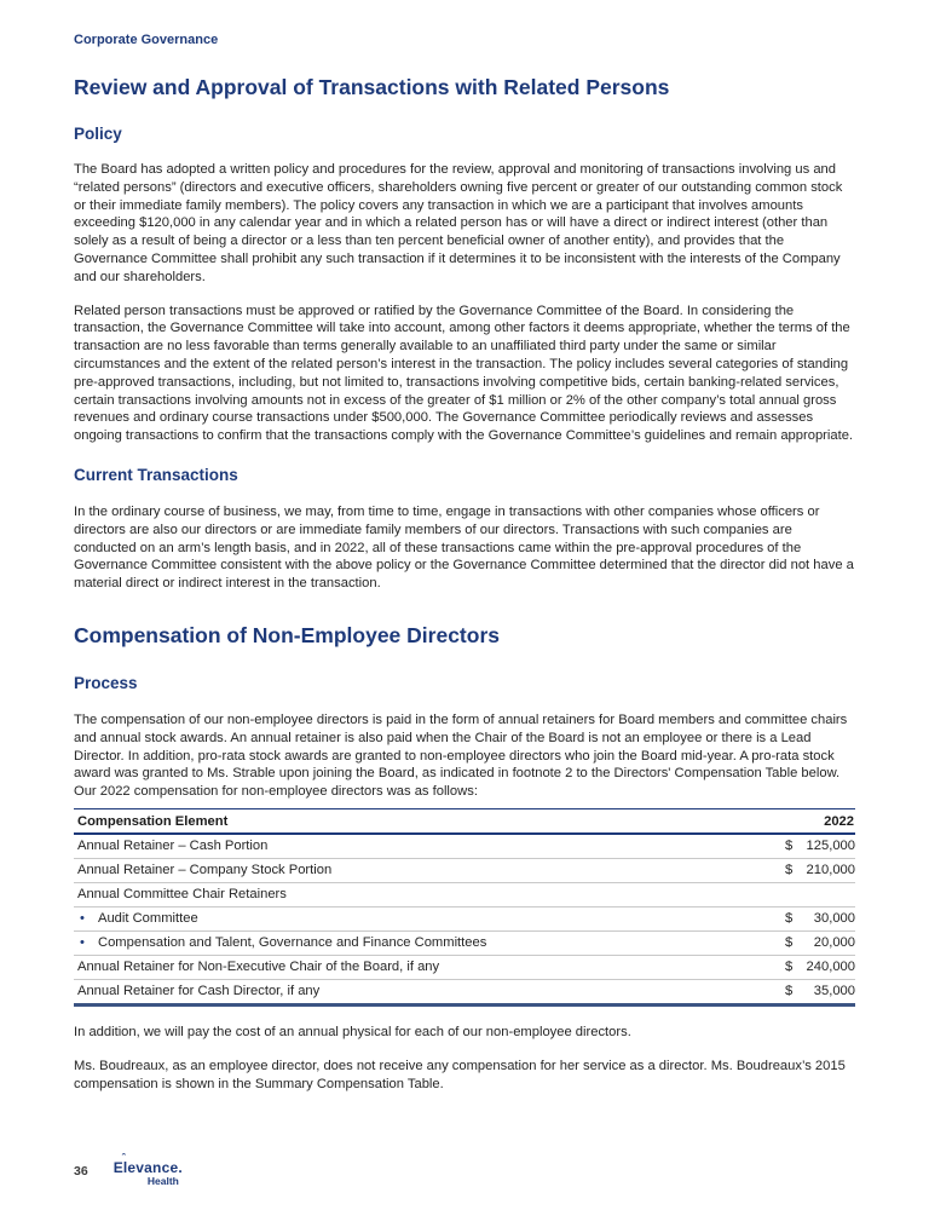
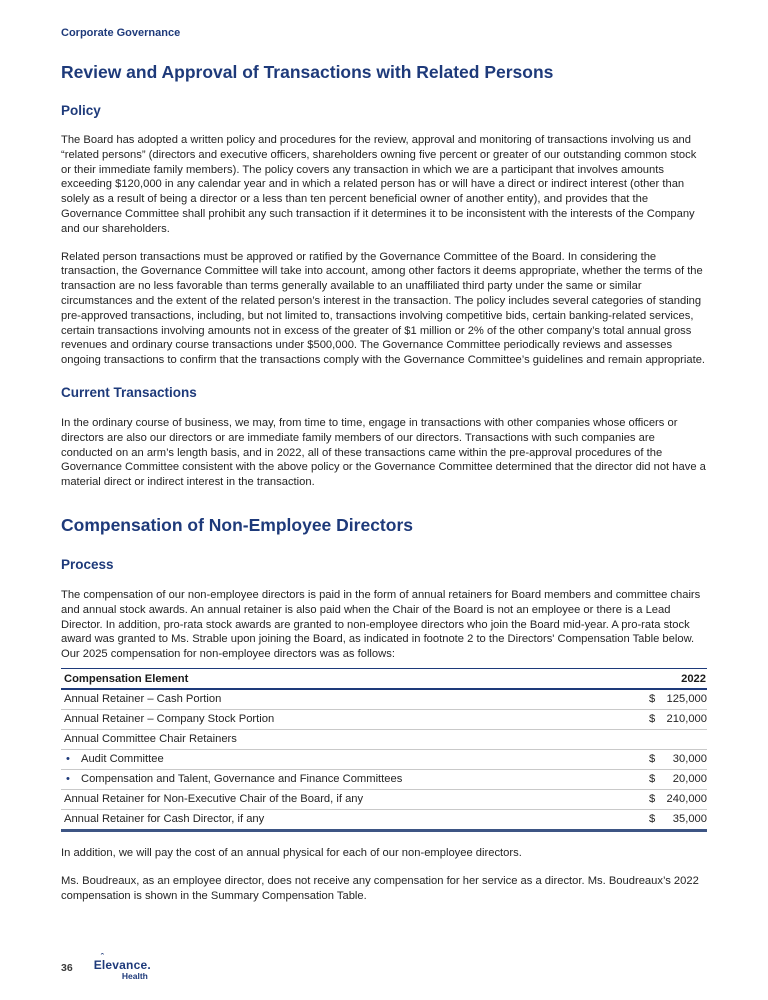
  Corporate Governance
  Review and Approval of Transactions with Related Persons
  Policy
  The Board has adopted a written policy and procedures for the review, approval and monitoring of transactions involving us and “related persons” (directors and executive officers, shareholders owning five percent or greater of our outstanding common stock or their immediate family members). The policy covers any transaction in which we are a participant that involves amounts exceeding $120,000 in any calendar year and in which a related person has or will have a direct or indirect interest (other than solely as a result of being a director or a less than ten percent beneficial owner of another entity), and provides that the Governance Committee shall prohibit any such transaction if it determines it to be inconsistent with the interests of the Company and our shareholders.
  Related person transactions must be approved or ratified by the Governance Committee of the Board. In considering the transaction, the Governance Committee will take into account, among other factors it deems appropriate, whether the terms of the transaction are no less favorable than terms generally available to an unaffiliated third party under the same or similar circumstances and the extent of the related person’s interest in the transaction. The policy includes several categories of standing pre-approved transactions, including, but not limited to, transactions involving competitive bids, certain banking-related services, certain transactions involving amounts not in excess of the greater of $1 million or 2% of the other company’s total annual gross revenues and ordinary course transactions under $500,000. The Governance Committee periodically reviews and assesses ongoing transactions to confirm that the transactions comply with the Governance Committee’s guidelines and remain appropriate.
  Current Transactions
  In the ordinary course of business, we may, from time to time, engage in transactions with other companies whose officers or directors are also our directors or are immediate family members of our directors. Transactions with such companies are conducted on an arm’s length basis, and in 2022, all of these transactions came within the pre-approval procedures of the Governance Committee consistent with the above policy or the Governance Committee determined that the director did not have a material direct or indirect interest in the transaction.
  Compensation of Non-Employee Directors
  Process
- The compensation of our non-employee directors is paid in the form of annual retainers for Board members and committee chairs and annual stock awards. An annual retainer is also paid when the Chair of the Board is not an employee or there is a Lead Director. In addition, pro-rata stock awards are granted to non-employee directors who join the Board mid-year. A pro-rata stock award was granted to Ms. Strable upon joining the Board, as indicated in footnote 2 to the Directors' Compensation Table below. Our 2022 compensation for non-employee directors was as follows:
+ The compensation of our non-employee directors is paid in the form of annual retainers for Board members and committee chairs and annual stock awards. An annual retainer is also paid when the Chair of the Board is not an employee or there is a Lead Director. In addition, pro-rata stock awards are granted to non-employee directors who join the Board mid-year. A pro-rata stock award was granted to Ms. Strable upon joining the Board, as indicated in footnote 2 to the Directors' Compensation Table below. Our 2025 compensation for non-employee directors was as follows:
  Compensation Element	2022
  Annual Retainer – Cash Portion	$ 125,000
  Annual Retainer – Company Stock Portion	$ 210,000
  Annual Committee Chair Retainers
  • Audit Committee	$ 30,000
  • Compensation and Talent, Governance and Finance Committees	$ 20,000
  Annual Retainer for Non-Executive Chair of the Board, if any	$ 240,000
  Annual Retainer for Cash Director, if any	$ 35,000
  In addition, we will pay the cost of an annual physical for each of our non-employee directors.
- Ms. Boudreaux, as an employee director, does not receive any compensation for her service as a director. Ms. Boudreaux’s 2015 compensation is shown in the Summary Compensation Table.
+ Ms. Boudreaux, as an employee director, does not receive any compensation for her service as a director. Ms. Boudreaux’s 2022 compensation is shown in the Summary Compensation Table.
  36
  ˆ
  Elevance.
  Health
